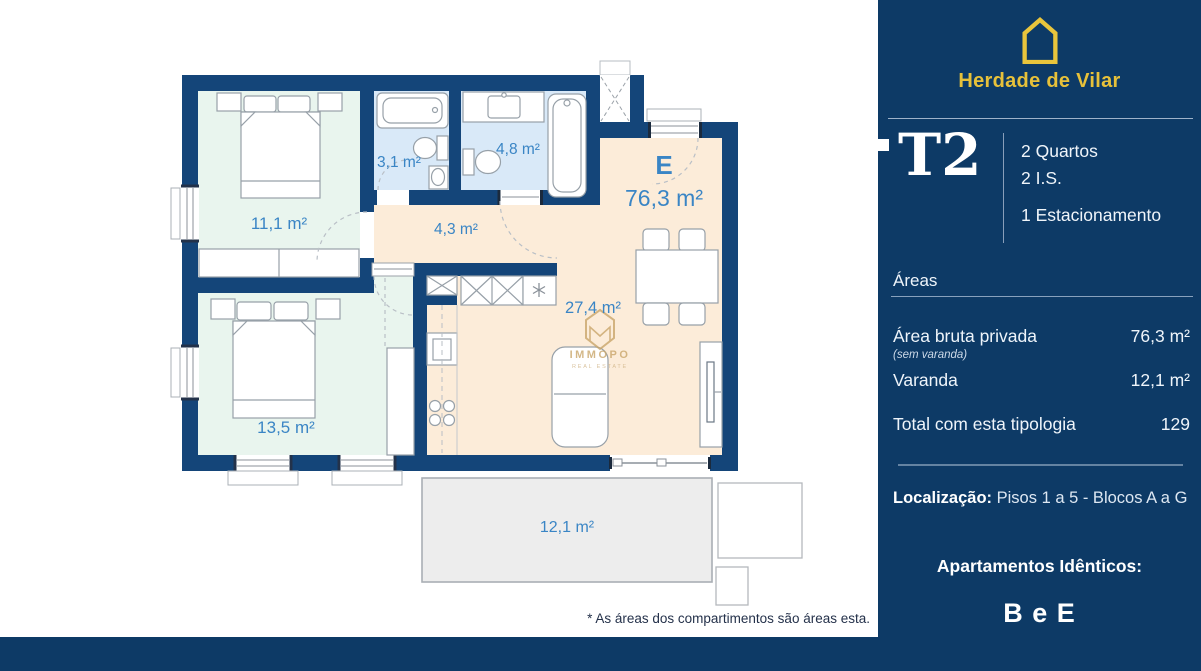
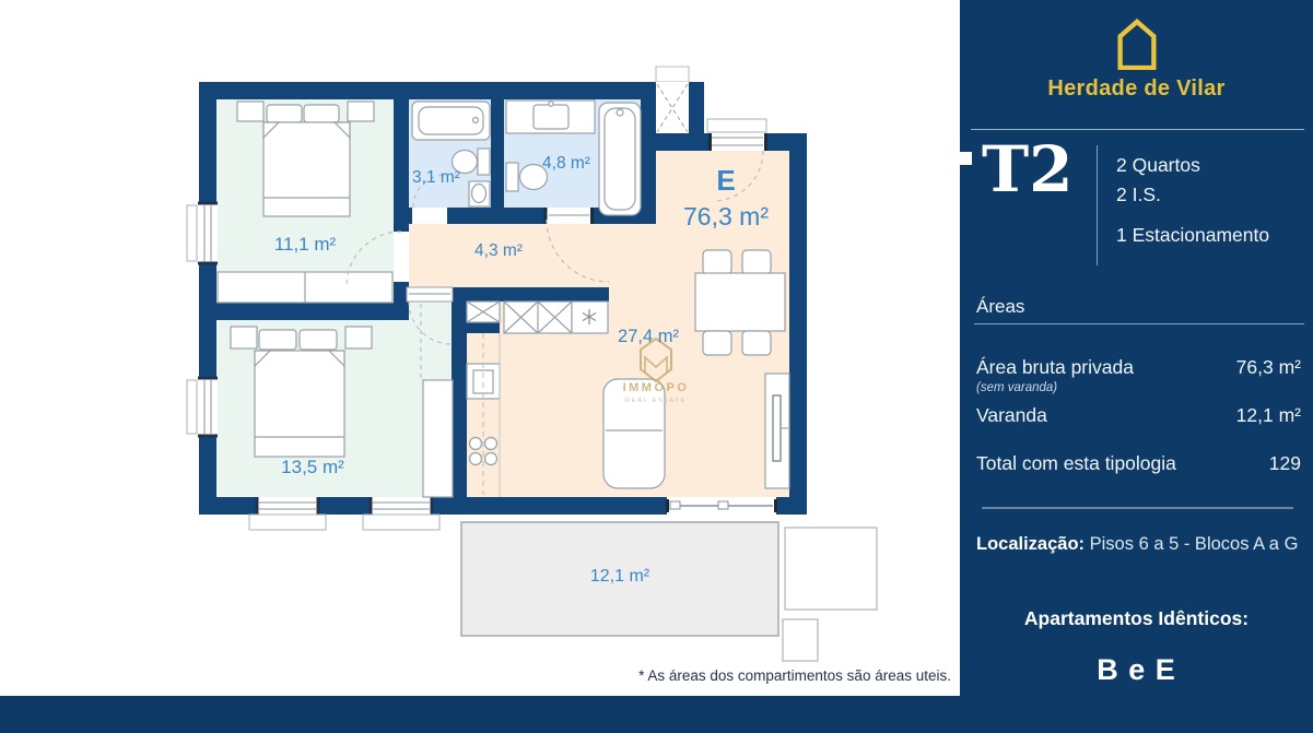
  IMMOPO
  11,1 m²
  3,1 m²
  4,8 m²
  4,3 m²
  13,5 m²
  27,4 m²
  12,1 m²
  E
  76,3 m²
- * As áreas dos compartimentos são áreas esta.
+ * As áreas dos compartimentos são áreas uteis.
  Herdade de Vilar
  T2
  2 Quartos
  2 I.S.
  1 Estacionamento
  Áreas
  Área bruta privada
  76,3 m²
  (sem varanda)
  Varanda
  12,1 m²
  Total com esta tipologia
  129
- Localização: Pisos 1 a 5 - Blocos A a G
+ Localização: Pisos 6 a 5 - Blocos A a G
  Apartamentos Idênticos:
  B e E
